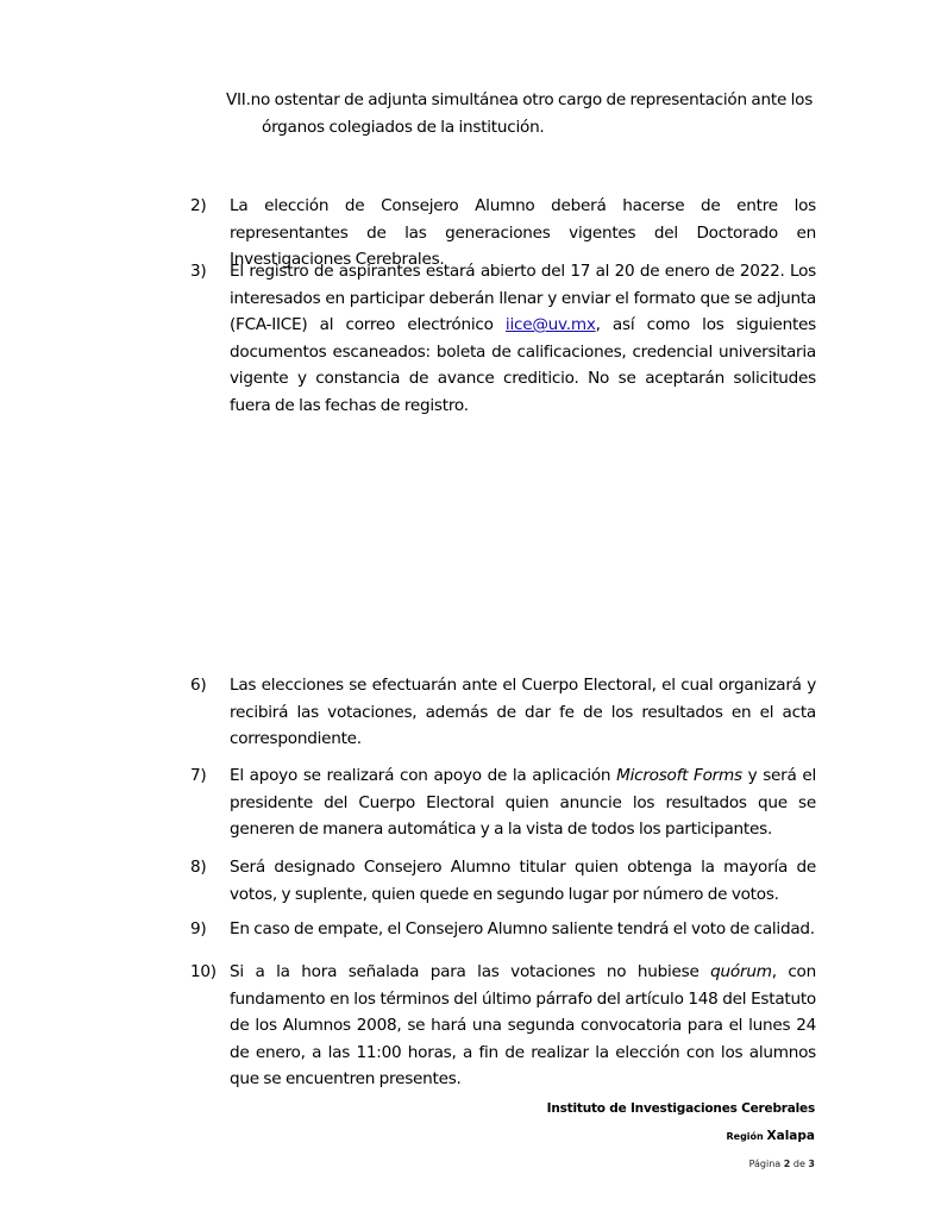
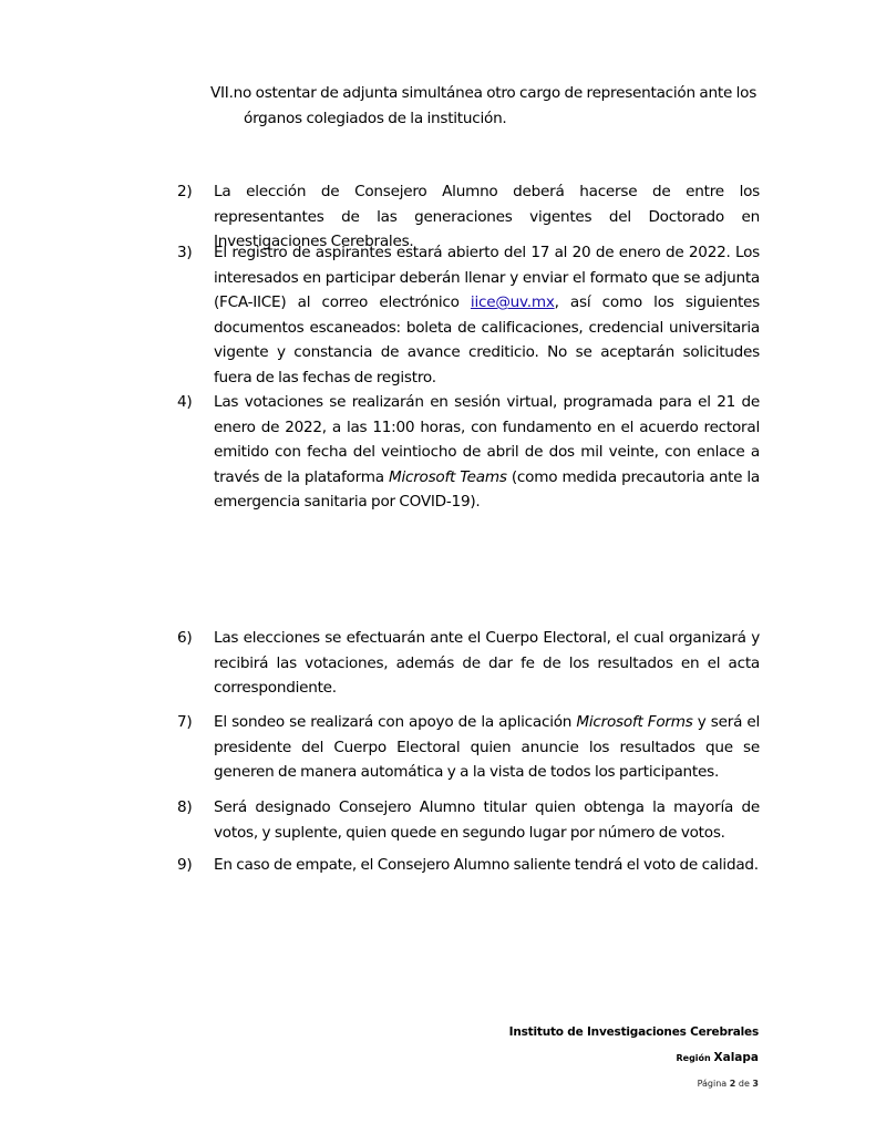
  VII.no ostentar de adjunta simultánea otro cargo de representación ante los
  órganos colegiados de la institución.
  2)
  La elección de Consejero Alumno deberá hacerse de entre los representantes de las generaciones vigentes del Doctorado en Investigaciones Cerebrales.
  3)
  El registro de aspirantes estará abierto del 17 al 20 de enero de 2022. Los interesados en participar deberán llenar y enviar el formato que se adjunta (FCA-IICE) al correo electrónico iice@uv.mx, así como los siguientes documentos escaneados: boleta de calificaciones, credencial universitaria vigente y constancia de avance crediticio. No se aceptarán solicitudes fuera de las fechas de registro.
+ 4)
+ Las votaciones se realizarán en sesión virtual, programada para el 21 de enero de 2022, a las 11:00 horas, con fundamento en el acuerdo rectoral emitido con fecha del veintiocho de abril de dos mil veinte, con enlace a través de la plataforma Microsoft Teams (como medida precautoria ante la emergencia sanitaria por COVID-19).
  6)
  Las elecciones se efectuarán ante el Cuerpo Electoral, el cual organizará y recibirá las votaciones, además de dar fe de los resultados en el acta correspondiente.
  7)
- El apoyo se realizará con apoyo de la aplicación Microsoft Forms y será el presidente del Cuerpo Electoral quien anuncie los resultados que se generen de manera automática y a la vista de todos los participantes.
+ El sondeo se realizará con apoyo de la aplicación Microsoft Forms y será el presidente del Cuerpo Electoral quien anuncie los resultados que se generen de manera automática y a la vista de todos los participantes.
  8)
  Será designado Consejero Alumno titular quien obtenga la mayoría de votos, y suplente, quien quede en segundo lugar por número de votos.
  9)
  En caso de empate, el Consejero Alumno saliente tendrá el voto de calidad.
- 10)
- Si a la hora señalada para las votaciones no hubiese quórum, con fundamento en los términos del último párrafo del artículo 148 del Estatuto de los Alumnos 2008, se hará una segunda convocatoria para el lunes 24 de enero, a las 11:00 horas, a fin de realizar la elección con los alumnos que se encuentren presentes.
  Instituto de Investigaciones Cerebrales
  Región Xalapa
  Página 2 de 3
